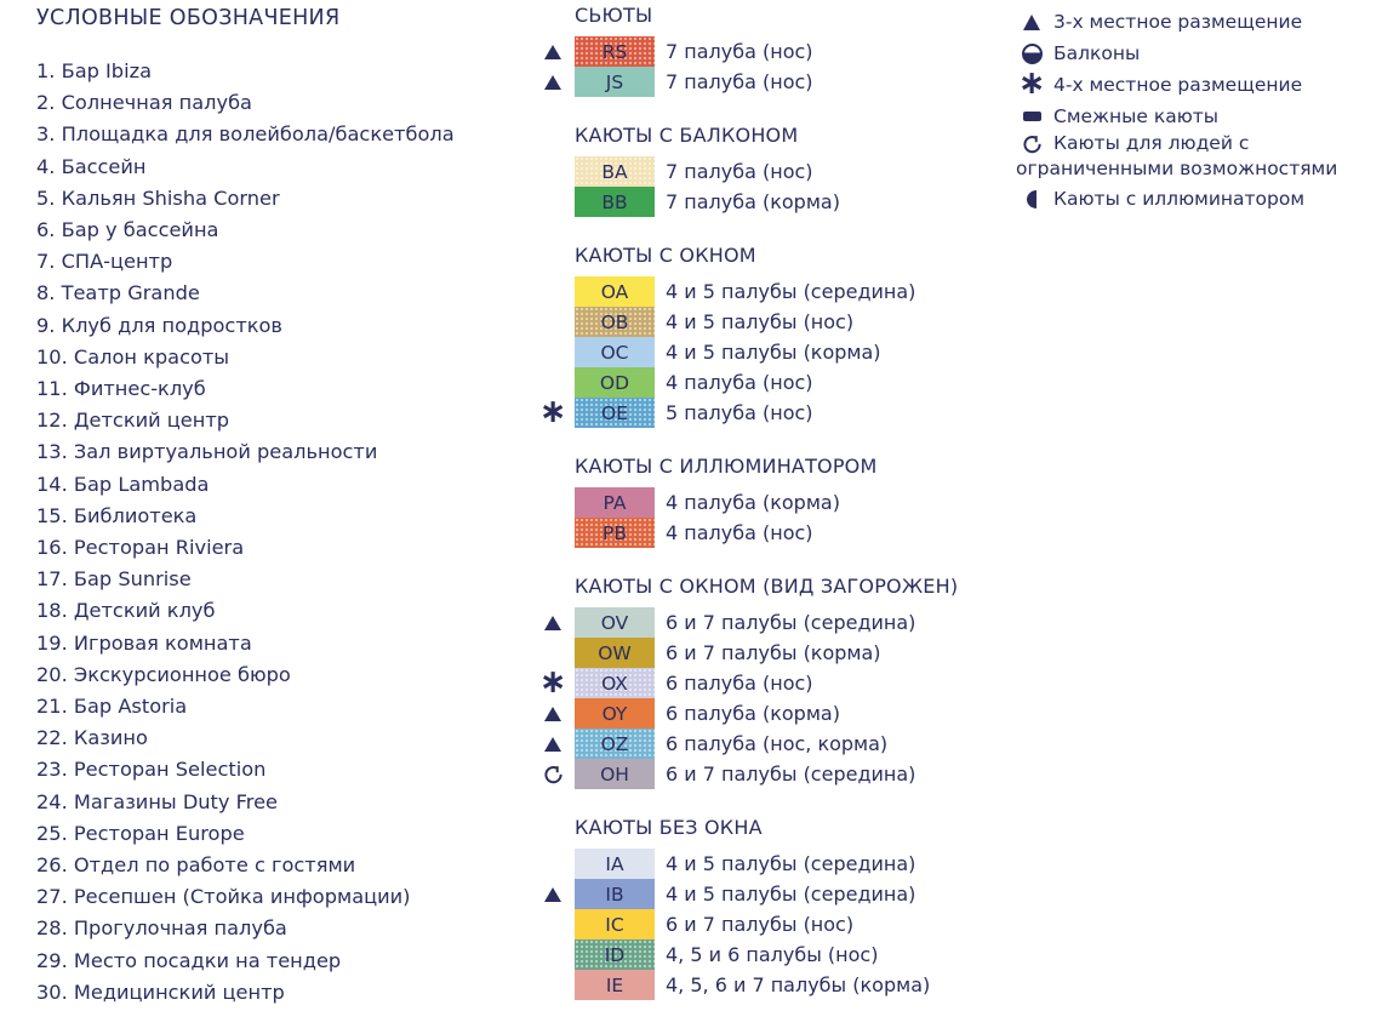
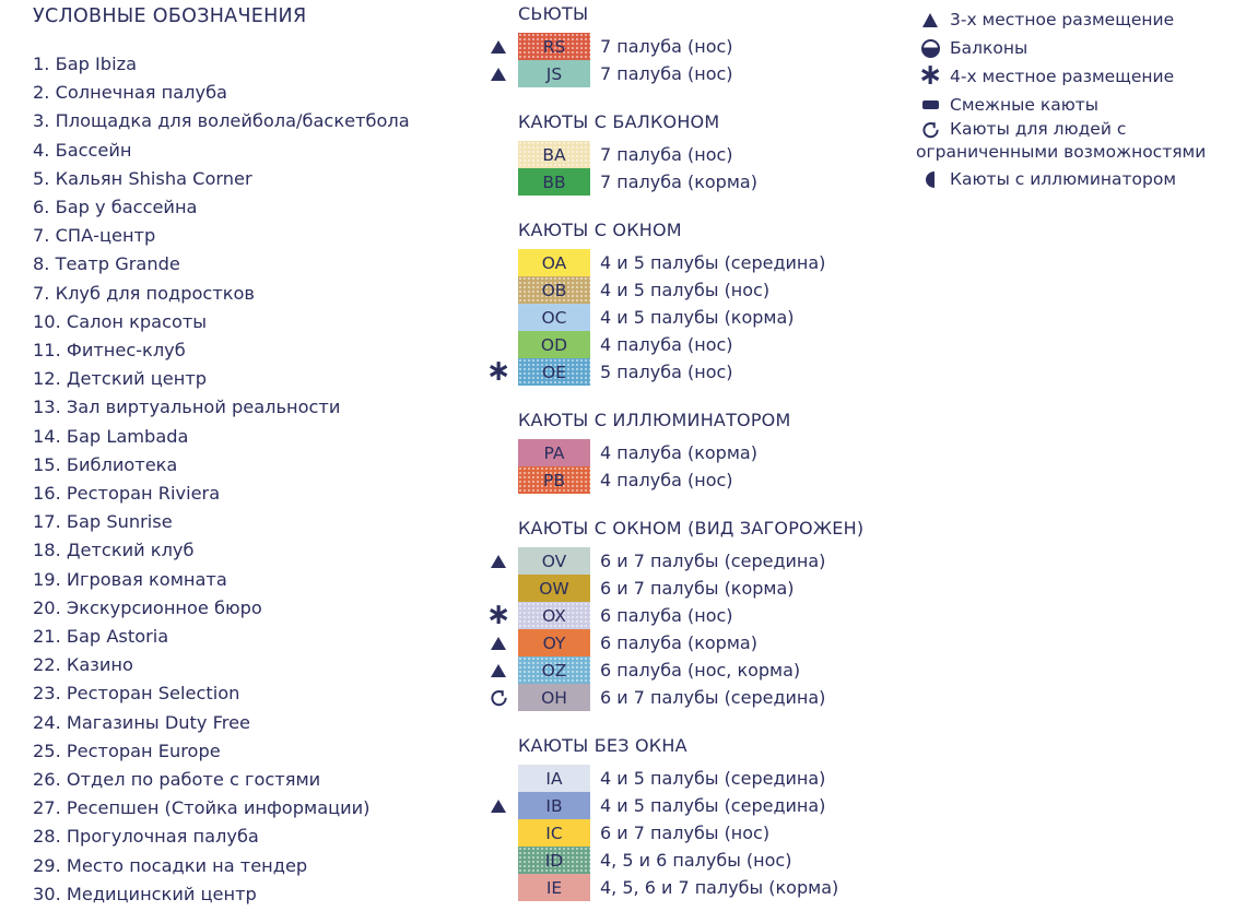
  УСЛОВНЫЕ ОБОЗНАЧЕНИЯ
  1. Бар Ibiza
  2. Солнечная палуба
  3. Площадка для волейбола/баскетбола
  4. Бассейн
  5. Кальян Shisha Corner
  6. Бар у бассейна
  7. СПА-центр
  8. Театр Grande
- 9. Клуб для подростков
+ 7. Клуб для подростков
  10. Салон красоты
  11. Фитнес-клуб
  12. Детский центр
  13. Зал виртуальной реальности
  14. Бар Lambada
  15. Библиотека
  16. Ресторан Riviera
  17. Бар Sunrise
  18. Детский клуб
  19. Игровая комната
  20. Экскурсионное бюро
  21. Бар Astoria
  22. Казино
  23. Ресторан Selection
  24. Магазины Duty Free
  25. Ресторан Europe
  26. Отдел по работе с гостями
  27. Ресепшен (Стойка информации)
  28. Прогулочная палуба
  29. Место посадки на тендер
  30. Медицинский центр
  СЬЮТЫ
  RS
  7 палуба (нос)
  JS
  7 палуба (нос)
  КАЮТЫ С БАЛКОНОМ
  BA
  7 палуба (нос)
  BB
  7 палуба (корма)
  КАЮТЫ С ОКНОМ
  OA
  4 и 5 палубы (середина)
  OB
  4 и 5 палубы (нос)
  OC
  4 и 5 палубы (корма)
  OD
  4 палуба (нос)
  OE
  5 палуба (нос)
  КАЮТЫ С ИЛЛЮМИНАТОРОМ
  PA
  4 палуба (корма)
  PB
  4 палуба (нос)
  КАЮТЫ С ОКНОМ (ВИД ЗАГОРОЖЕН)
  OV
  6 и 7 палубы (середина)
  OW
  6 и 7 палубы (корма)
  OX
  6 палуба (нос)
  OY
  6 палуба (корма)
  OZ
  6 палуба (нос, корма)
  OH
  6 и 7 палубы (середина)
  КАЮТЫ БЕЗ ОКНА
  IA
  4 и 5 палубы (середина)
  IB
  4 и 5 палубы (середина)
  IC
  6 и 7 палубы (нос)
  ID
  4, 5 и 6 палубы (нос)
  IE
  4, 5, 6 и 7 палубы (корма)
  3-х местное размещение
  Балконы
  4-х местное размещение
  Смежные каюты
  Каюты для людей с
  ограниченными возможностями
  Каюты с иллюминатором
